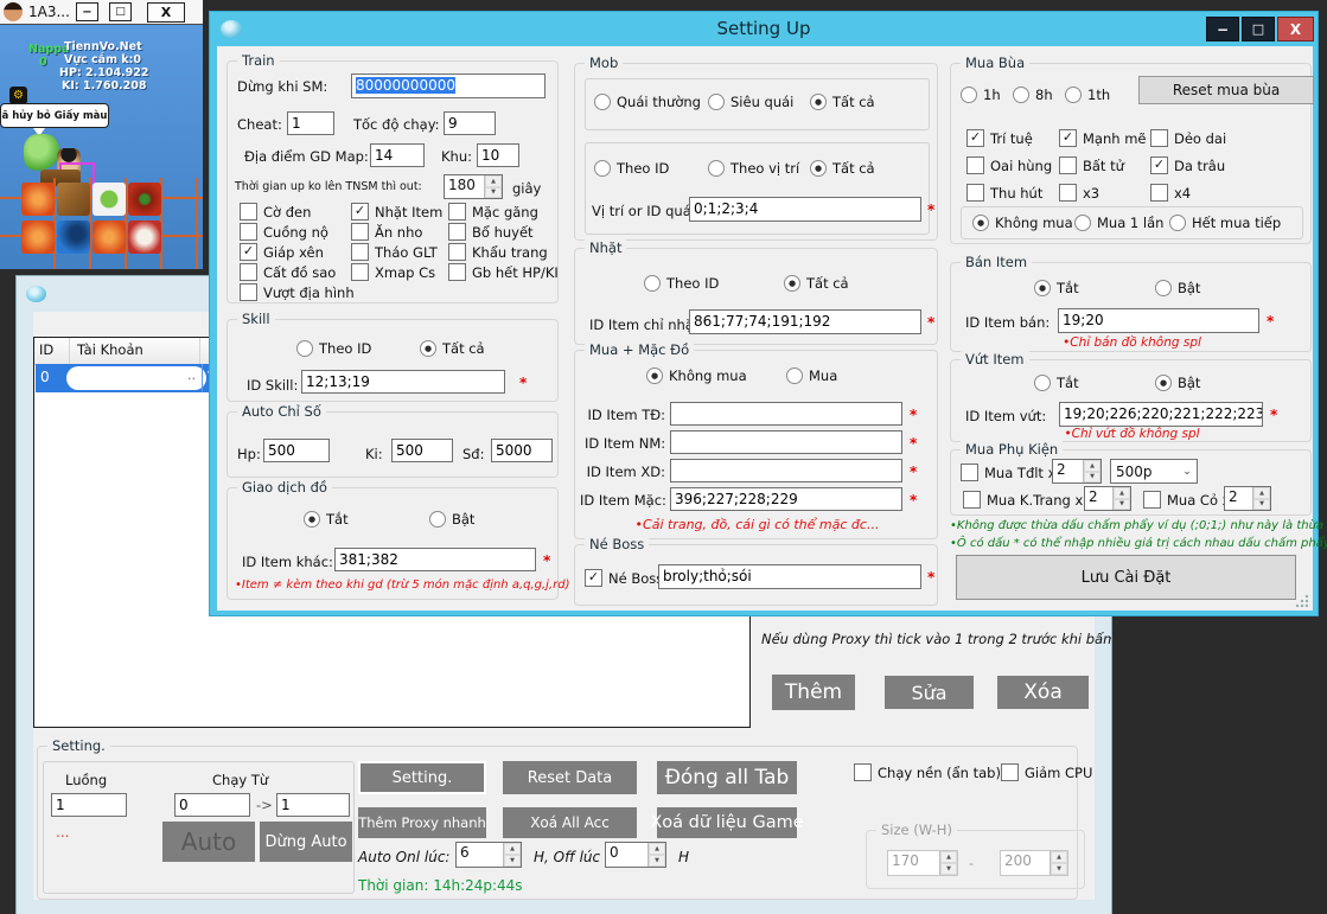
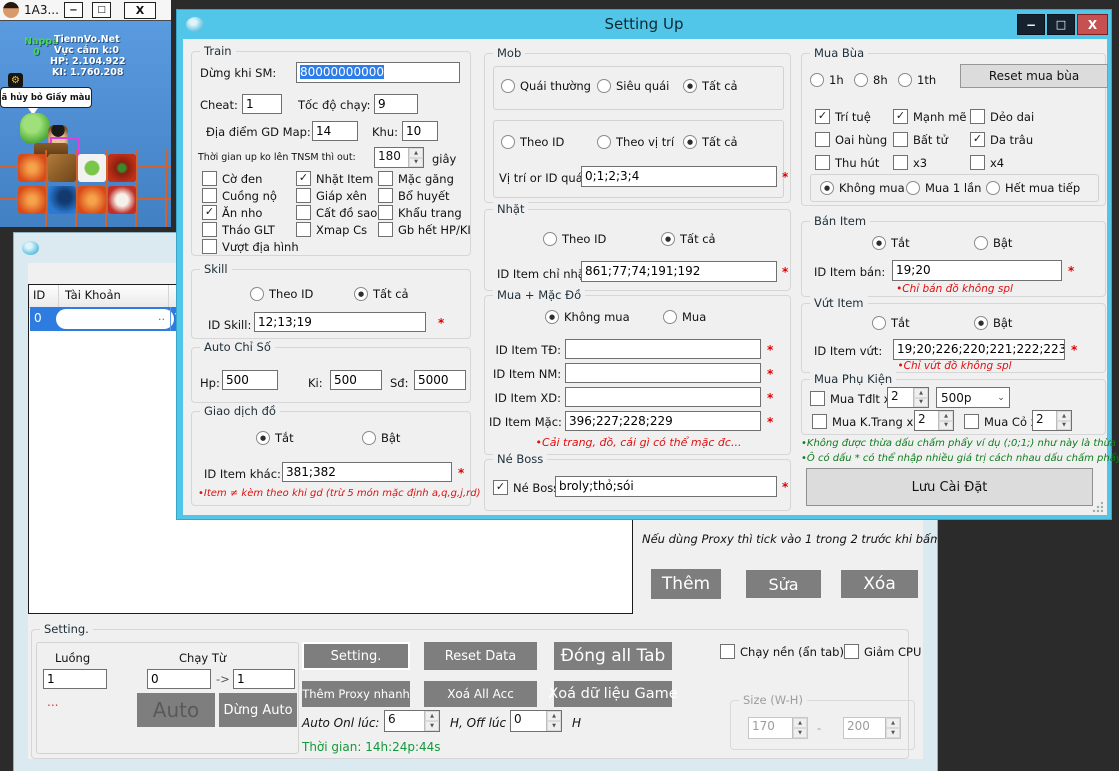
  ID
  Tài Khoản
  0
  ..
  Nếu dùng Proxy thì tick vào 1 trong 2 trước khi bấm
  Thêm
  Sửa
  Xóa
  Setting.
  Luồng
  1
  Chạy Từ
  0
  ->
  1
  ...
  Auto
  Dừng Auto
  Setting.
  Reset Data
  Đóng all Tab
  Thêm Proxy nhanh
  Xoá All Acc
  Xoá dữ liệu Game
  Auto Onl lúc:
  6
  H, Off lúc
  0
  H
  Thời gian: 14h:24p:44s
  Chạy nền (ẩn tab)
  Giảm CPU
  Size (W-H)
  170
  -
  200
  1A3...
  −
  □
  X
  Nappa
  0
  TiennVo.Net
  Vực cắm k:0
  HP: 2.104.922
  KI: 1.760.208
  ⚙
  ã hủy bỏ Giấy màu
  Setting Up
  −
  □
  X
  Train
  Dừng khi SM:
  80000000000
  Cheat:
  1
  Tốc độ chạy:
  9
  Địa điểm GD Map:
  14
  Khu:
  10
  Thời gian up ko lên TNSM thì out:
  180
  giây
  Cờ đen
  ✓
  Nhặt Item
  Mặc găng
  Cuồng nộ
- Ăn nho
+ Giáp xên
  Bổ huyết
  ✓
- Giáp xên
+ Ăn nho
- Tháo GLT
+ Cất đồ sao
  Khẩu trang
- Cất đồ sao
+ Tháo GLT
  Xmap Cs
  Gb hết HP/KI
  Vượt địa hình
  Skill
  Theo ID
  ●
  Tất cả
  ID Skill:
  12;13;19
  *
  Auto Chỉ Số
  Hp:
  500
  Ki:
  500
  Sđ:
  5000
  Giao dịch đồ
  ●
  Tắt
  Bật
  ID Item khác:
  381;382
  *
  •Item ≠ kèm theo khi gd (trừ 5 món mặc định a,q,g,j,rd)
  Mob
  Quái thường
  Siêu quái
  ●
  Tất cả
  Theo ID
  Theo vị trí
  ●
  Tất cả
  Vị trí or ID quá
  0;1;2;3;4
  *
  Nhặt
  Theo ID
  ●
  Tất cả
  ID Item chỉ nh
  861;77;74;191;192
  *
  Mua + Mặc Đồ
  ●
  Không mua
  Mua
  ID Item TĐ:
  *
  ID Item NM:
  *
  ID Item XD:
  *
  ID Item Mặc:
  396;227;228;229
  *
  •Cải trang, đồ, cái gì có thể mặc đc...
  Né Boss
  ✓
  Né Bos
  broly;thỏ;sói
  *
  Mua Bùa
  1h
  8h
  1th
  Reset mua bùa
  ✓
  Trí tuệ
  ✓
  Mạnh mẽ
  Dẻo dai
  Oai hùng
  Bất tử
  ✓
  Da trâu
  Thu hút
  x3
  x4
  ●
  Không mua
  Mua 1 lần
  Hết mua tiếp
  Bán Item
  ●
  Tắt
  Bật
  ID Item bán:
  19;20
  *
  •Chỉ bán đồ không spl
  Vứt Item
  Tắt
  ●
  Bật
  ID Item vứt:
  19;20;226;220;221;222;223
  *
  •Chỉ vứt đồ không spl
  Mua Phụ Kiện
  Mua Tđlt
  2
  500p
  ⌄
  Mua K.Trang x
  2
  Mua Cỏ
  2
  •Không được thừa dấu chấm phẩy ví dụ (;0;1;) như này là thừa
  •Ô có dấu * có thể nhập nhiều giá trị cách nhau dấu chấm phẩ
  Lưu Cài Đặt
